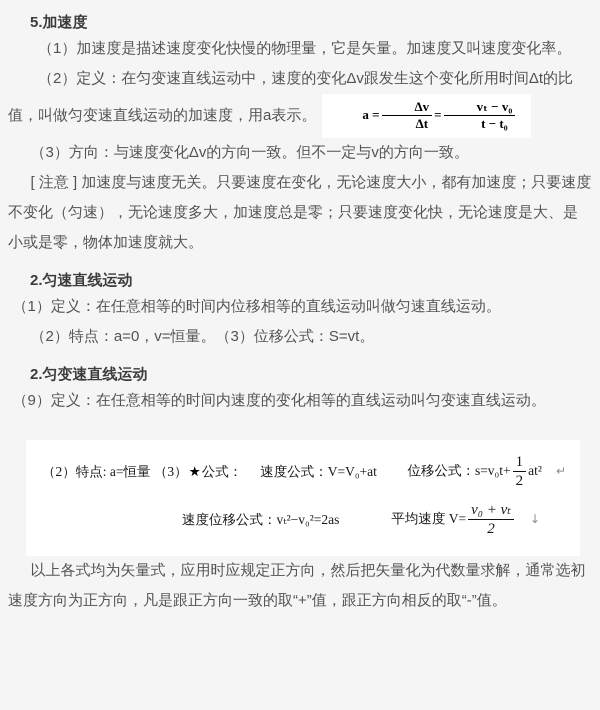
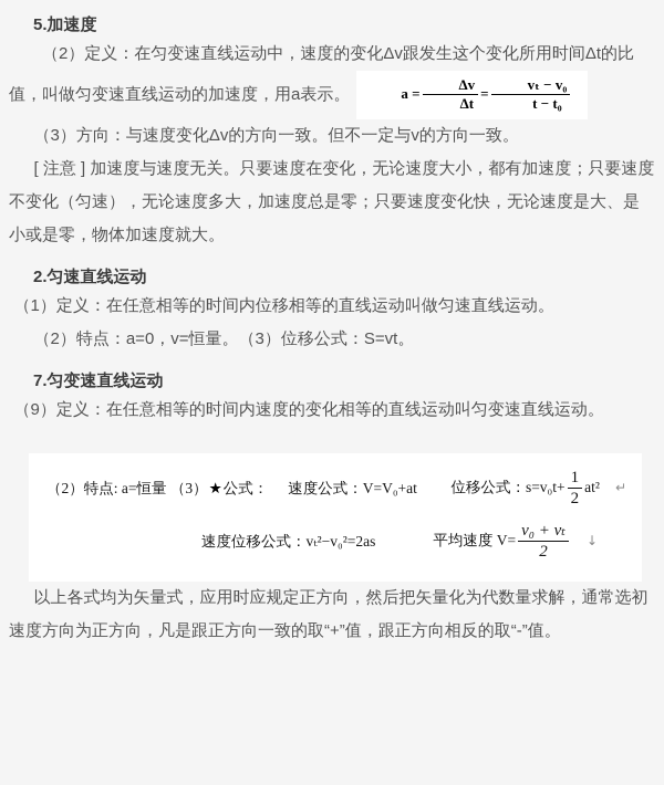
  5.加速度
- （1）加速度是描述速度变化快慢的物理量，它是矢量。加速度又叫速度变化率。
  （2）定义：在匀变速直线运动中，速度的变化Δv跟发生这个变化所用时间Δt的比值，叫做匀变速直线运动的加速度，用a表示。 a =
  Δv
  Δt
  =
  vₜ − v₀
  t − t₀
  （3）方向：与速度变化Δv的方向一致。但不一定与v的方向一致。
  [ 注意 ] 加速度与速度无关。只要速度在变化，无论速度大小，都有加速度；只要速度不变化（匀速），无论速度多大，加速度总是零；只要速度变化快，无论速度是大、是小或是零，物体加速度就大。
  2.匀速直线运动
  （1）定义：在任意相等的时间内位移相等的直线运动叫做匀速直线运动。
  （2）特点：a=0，v=恒量。（3）位移公式：S=vt。
- 2.匀变速直线运动
+ 7.匀变速直线运动
  （9）定义：在任意相等的时间内速度的变化相等的直线运动叫匀变速直线运动。
  （2）特点: a=恒量 （3）★公式： 速度公式：V=V₀+at
  位移公式：s=v₀t+
  1
  2
  at² ↵
  速度位移公式：vₜ²−v₀²=2as
  平均速度 V=
  v₀ + vₜ
  2
  ↓
  以上各式均为矢量式，应用时应规定正方向，然后把矢量化为代数量求解，通常选初速度方向为正方向，凡是跟正方向一致的取“+”值，跟正方向相反的取“-”值。
